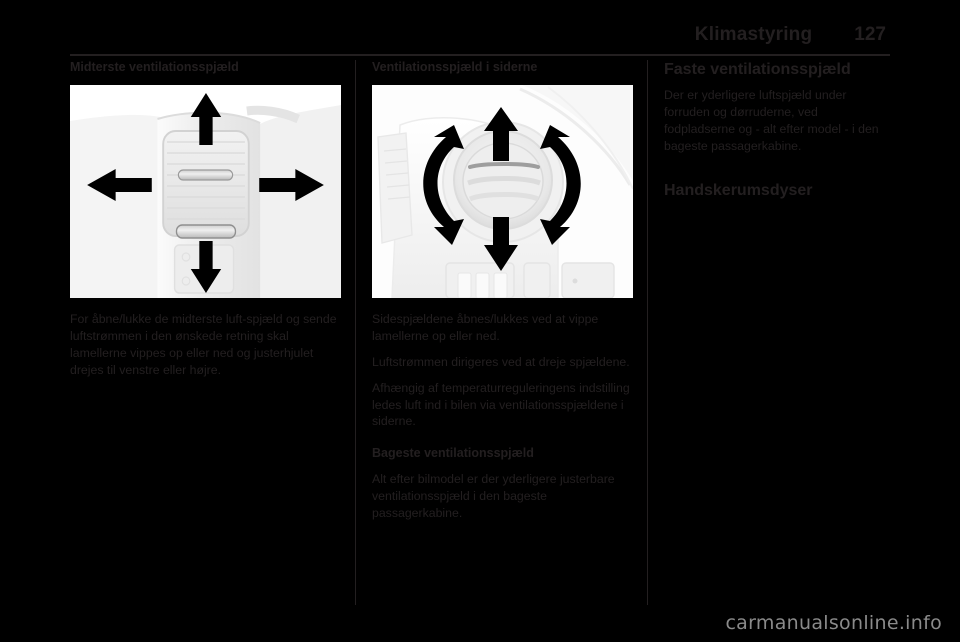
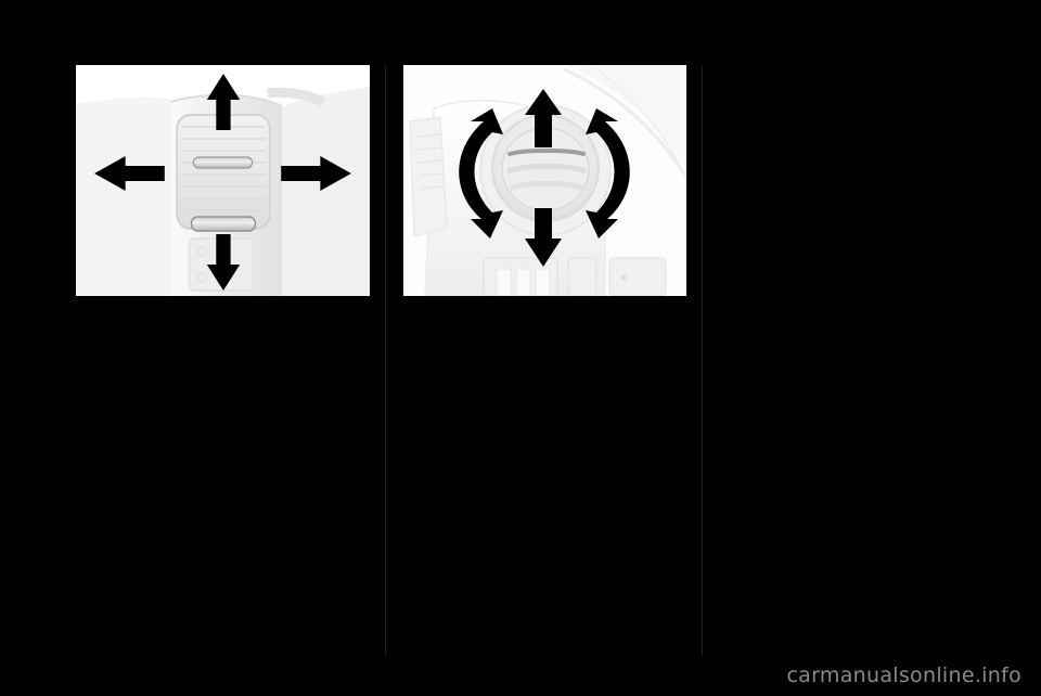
- Klimastyring
- 127
- Midterste ventilationsspjæld
- For åbne/lukke de midterste luft‐spjæld og sende luftstrømmen i den ønskede retning skal lamellerne vippes op eller ned og justerhjulet drejes til venstre eller højre.
- Ventilationsspjæld i siderne
- Sidespjældene åbnes/lukkes ved at vippe lamellerne op eller ned.
- Luftstrømmen dirigeres ved at dreje spjældene.
- Afhængig af temperaturreguleringens indstilling ledes luft ind i bilen via ventilationsspjældene i siderne.
- Bageste ventilationsspjæld
- Alt efter bilmodel er der yderligere justerbare ventilationsspjæld i den bageste passagerkabine.
- Faste ventilationsspjæld
- Der er yderligere luftspjæld under forruden og dørruderne, ved fodpladserne og - alt efter model - i den bageste passagerkabine.
- Handskerumsdyser
  carmanualsonline.info
